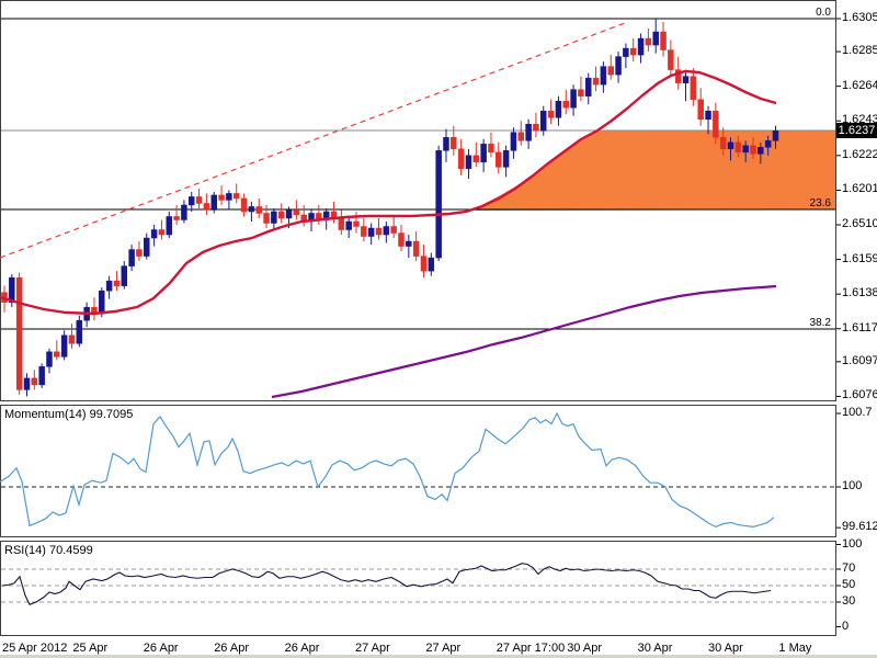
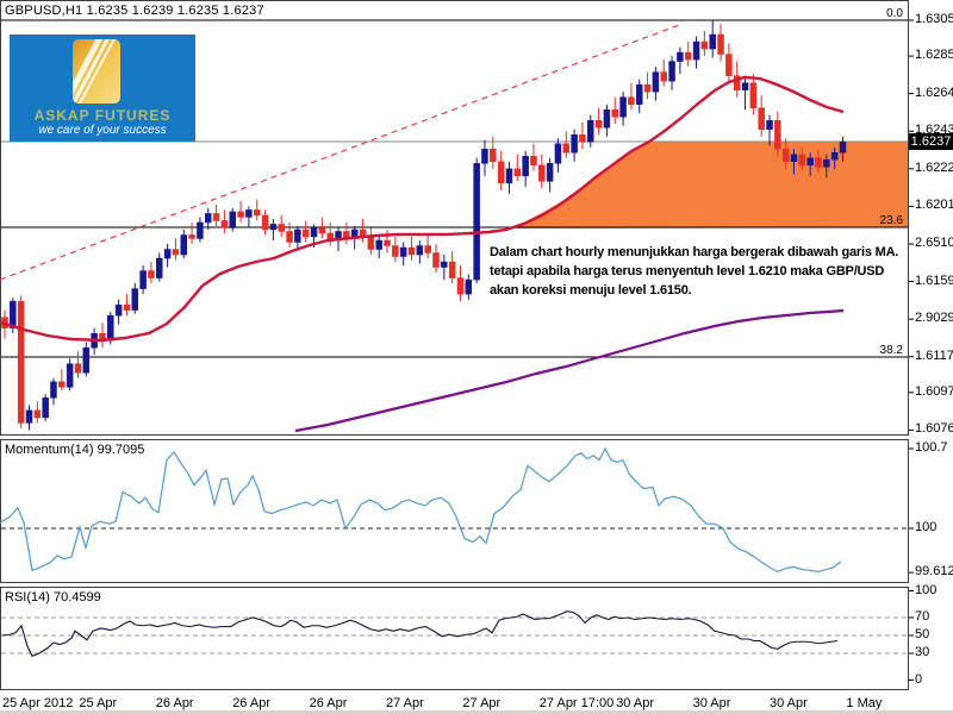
+ ASKAP FUTURES
+ we care of your success
+ GBPUSD,H1 1.6235 1.6239 1.6235 1.6237
+ Dalam chart hourly menunjukkan harga bergerak dibawah garis MA. tetapi apabila harga terus menyentuh level 1.6210 maka GBP/USD akan koreksi menuju level 1.6150.
  Momentum(14) 99.7095
  RSI(14) 70.4599
  1.6305
  1.6285
  1.6264
  1.6243
  1.6222
  1.6201
  2.6510
  1.6159
- 1.6138
+ 2.9029
  1.6117
  1.6097
  1.6076
  0.0
  23.6
  38.2
  100.7
  100
  99.612
  100
  70
  50
  30
  0
  25 Apr 2012
  25 Apr
  26 Apr
  26 Apr
  26 Apr
  27 Apr
  27 Apr
  27 Apr 17:00
  30 Apr
  30 Apr
  30 Apr
  1 May
  1.6237
